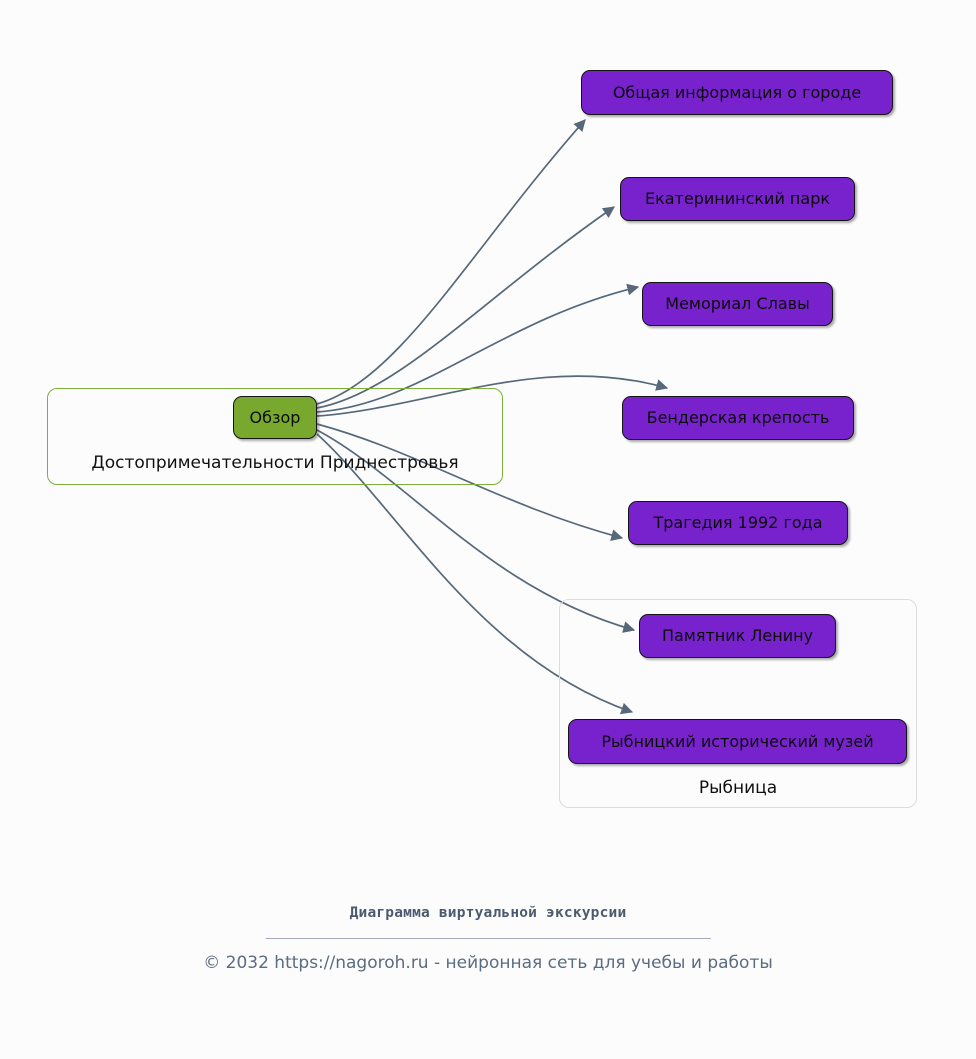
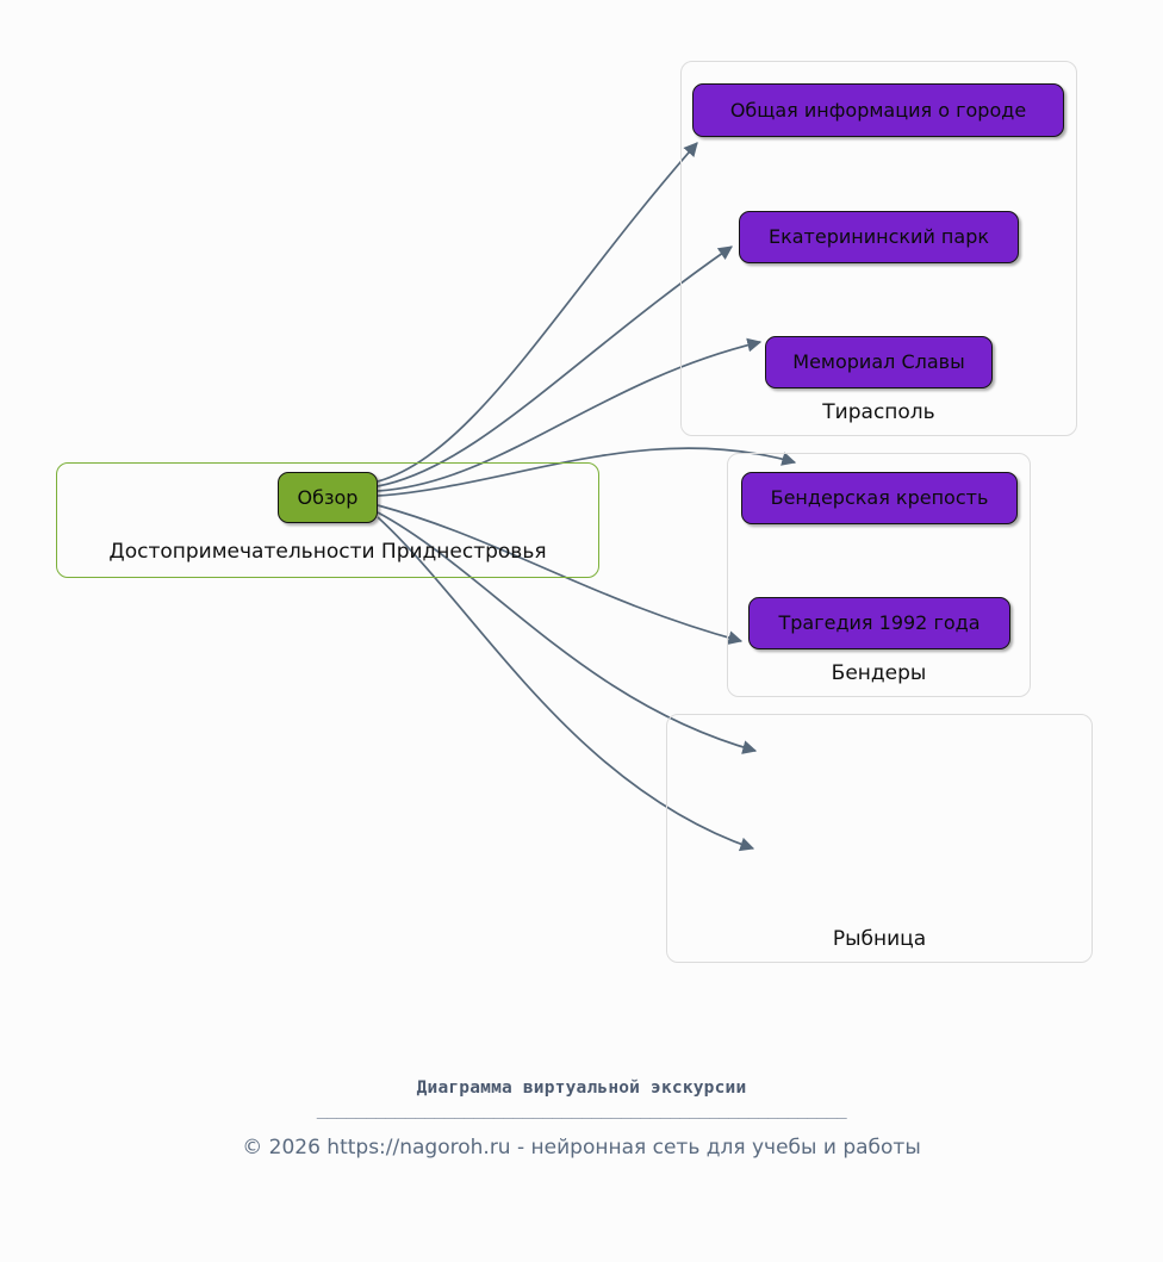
  Достопримечательности Приднестровья
  Обзор
+ Тирасполь
  Общая информация о городе
  Екатерининский парк
  Мемориал Славы
+ Бендеры
  Бендерская крепость
  Трагедия 1992 года
  Рыбница
- Памятник Ленину
- Рыбницкий исторический музей
  Диаграмма виртуальной экскурсии
  ______________________________________________________
- © 2032 https://nagoroh.ru - нейронная сеть для учебы и работы
+ © 2026 https://nagoroh.ru - нейронная сеть для учебы и работы
